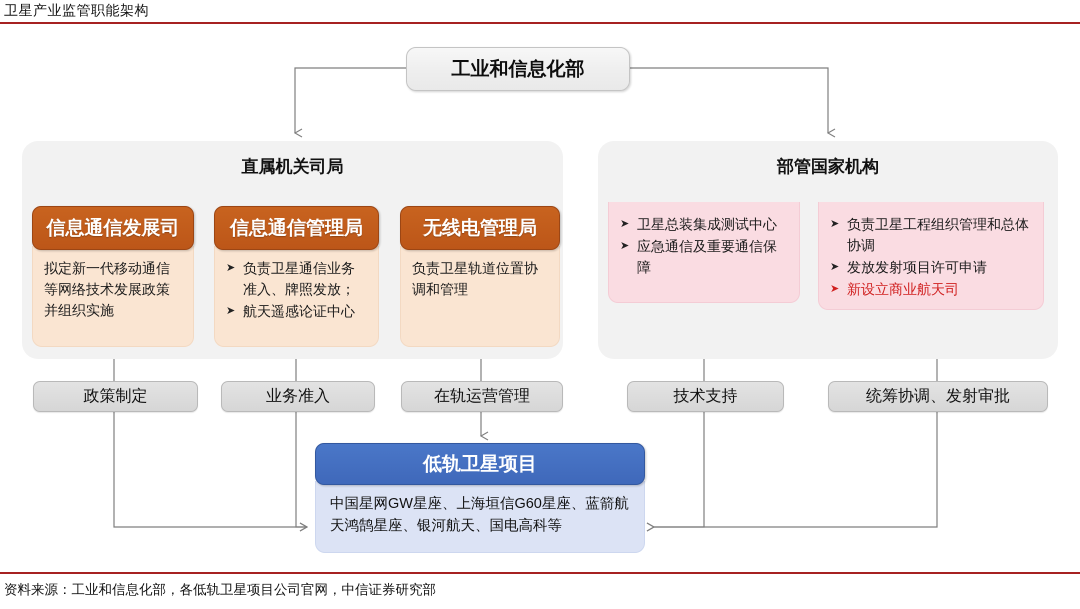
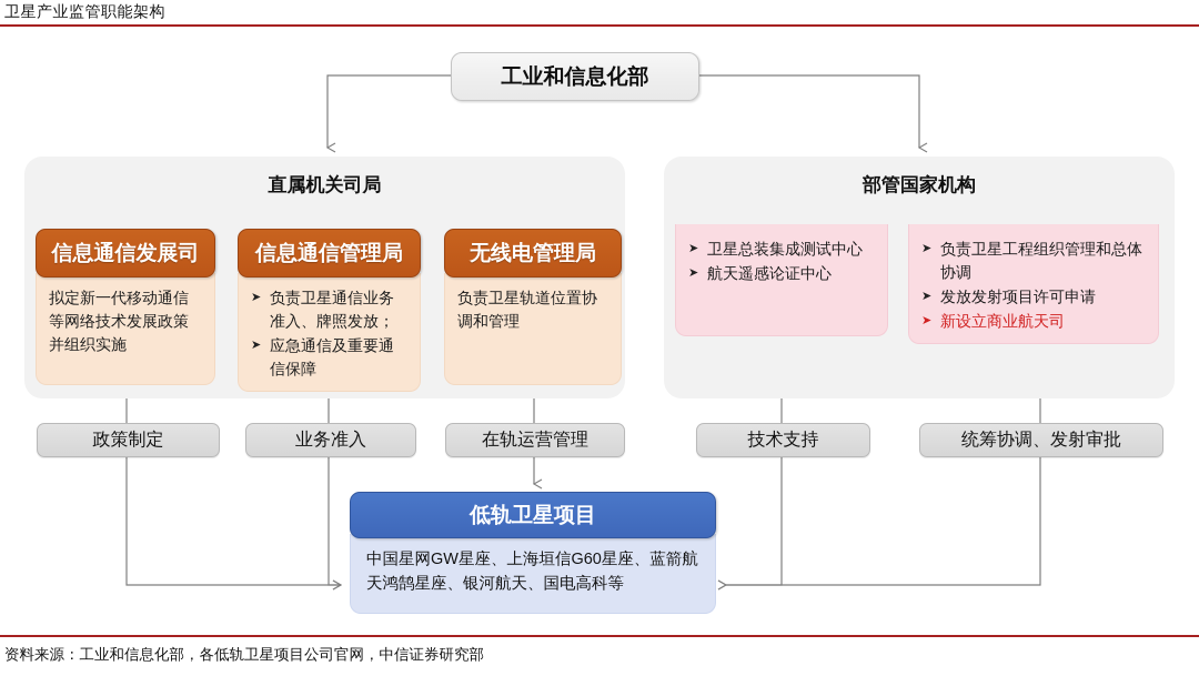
  卫星产业监管职能架构
  工业和信息化部
  直属机关司局
  部管国家机构
  信息通信发展司
  拟定新一代移动通信等网络技术发展政策并组织实施
  信息通信管理局
  负责卫星通信业务准入、牌照发放；
- 航天遥感论证中心
+ 应急通信及重要通信保障
  无线电管理局
  负责卫星轨道位置协调和管理
  卫星总装集成测试中心
- 应急通信及重要通信保障
+ 航天遥感论证中心
  负责卫星工程组织管理和总体协调
  发放发射项目许可申请
  新设立商业航天司
  政策制定
  业务准入
  在轨运营管理
  技术支持
  统筹协调、发射审批
  低轨卫星项目
  中国星网GW星座、上海垣信G60星座、蓝箭航天鸿鹄星座、银河航天、国电高科等
  资料来源：工业和信息化部，各低轨卫星项目公司官网，中信证券研究部
